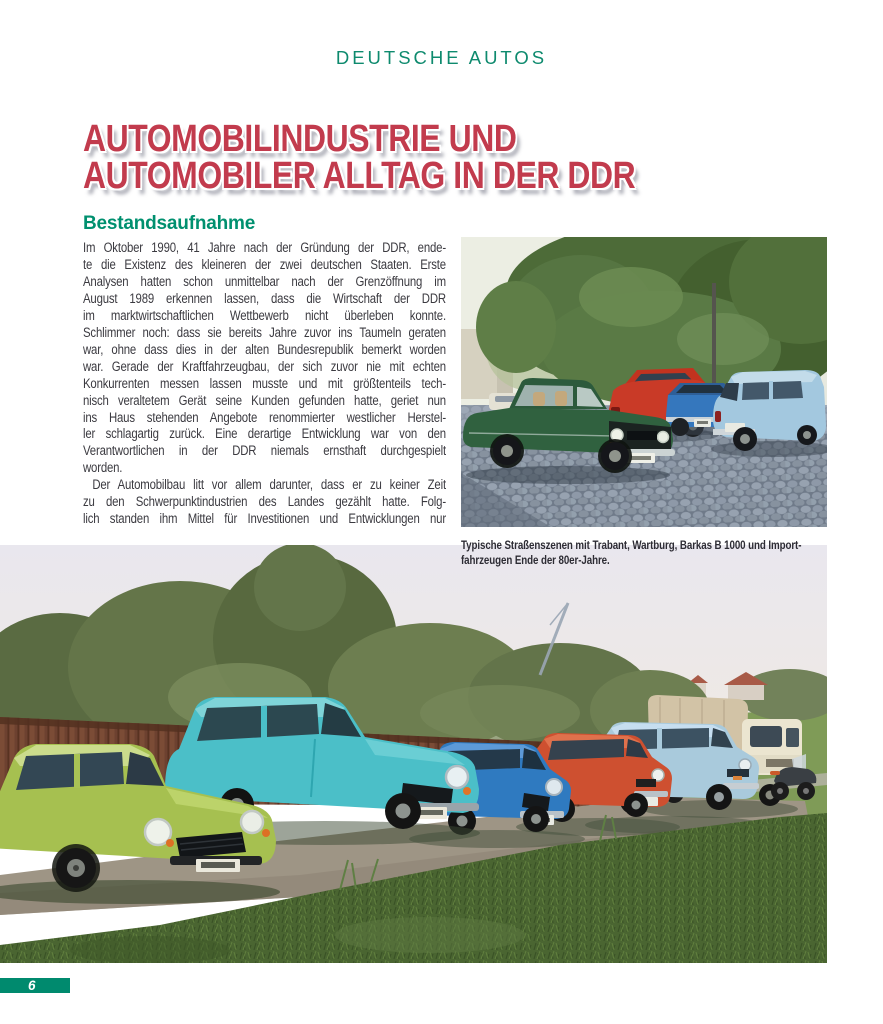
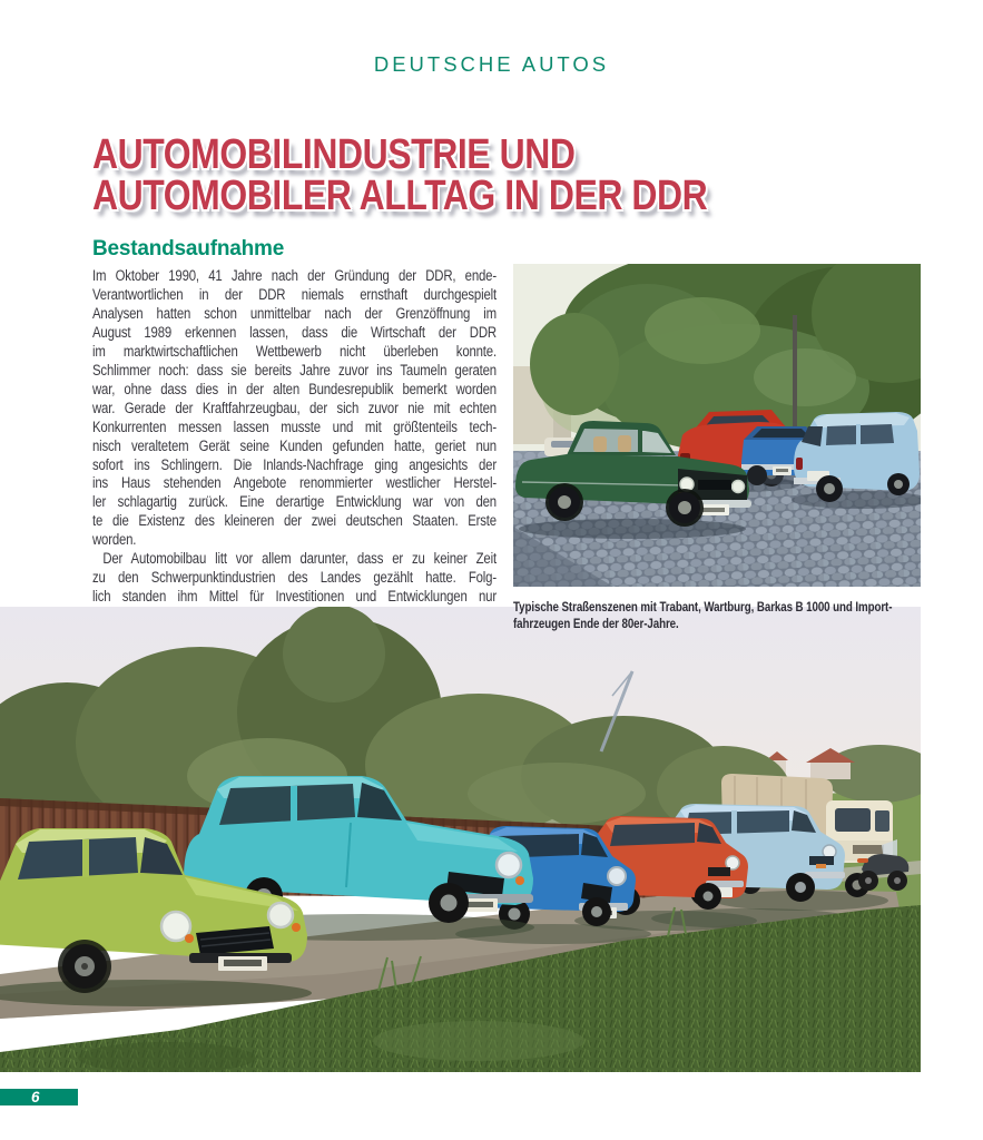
  DEUTSCHE AUTOS
  AUTOMOBILINDUSTRIE UND
  AUTOMOBILER ALLTAG IN DER DDR
  Bestandsaufnahme
  Im Oktober 1990, 41 Jahre nach der Gründung der DDR, ende-
- te die Existenz des kleineren der zwei deutschen Staaten. Erste
+ Verantwortlichen in der DDR niemals ernsthaft durchgespielt
  Analysen hatten schon unmittelbar nach der Grenzöffnung im
  August 1989 erkennen lassen, dass die Wirtschaft der DDR
  im marktwirtschaftlichen Wettbewerb nicht überleben konnte.
  Schlimmer noch: dass sie bereits Jahre zuvor ins Taumeln geraten
  war, ohne dass dies in der alten Bundesrepublik bemerkt worden
  war. Gerade der Kraftfahrzeugbau, der sich zuvor nie mit echten
  Konkurrenten messen lassen musste und mit größtenteils tech-
  nisch veraltetem Gerät seine Kunden gefunden hatte, geriet nun
+ sofort ins Schlingern. Die Inlands-Nachfrage ging angesichts der
  ins Haus stehenden Angebote renommierter westlicher Herstel-
  ler schlagartig zurück. Eine derartige Entwicklung war von den
- Verantwortlichen in der DDR niemals ernsthaft durchgespielt
+ te die Existenz des kleineren der zwei deutschen Staaten. Erste
  worden.
  Der Automobilbau litt vor allem darunter, dass er zu keiner Zeit
  zu den Schwerpunktindustrien des Landes gezählt hatte. Folg-
  lich standen ihm Mittel für Investitionen und Entwicklungen nur
  Typische Straßenszenen mit Trabant, Wartburg, Barkas B 1000 und Import-
  fahrzeugen Ende der 80er-Jahre.
  6
